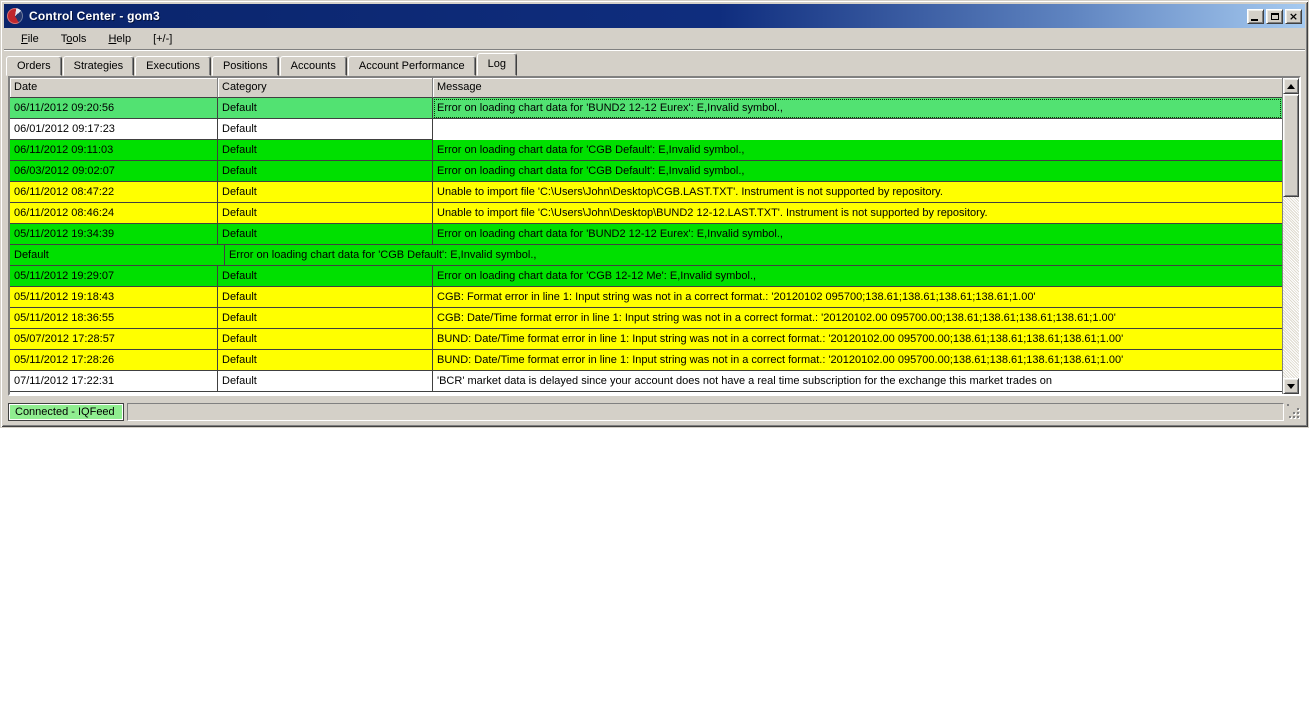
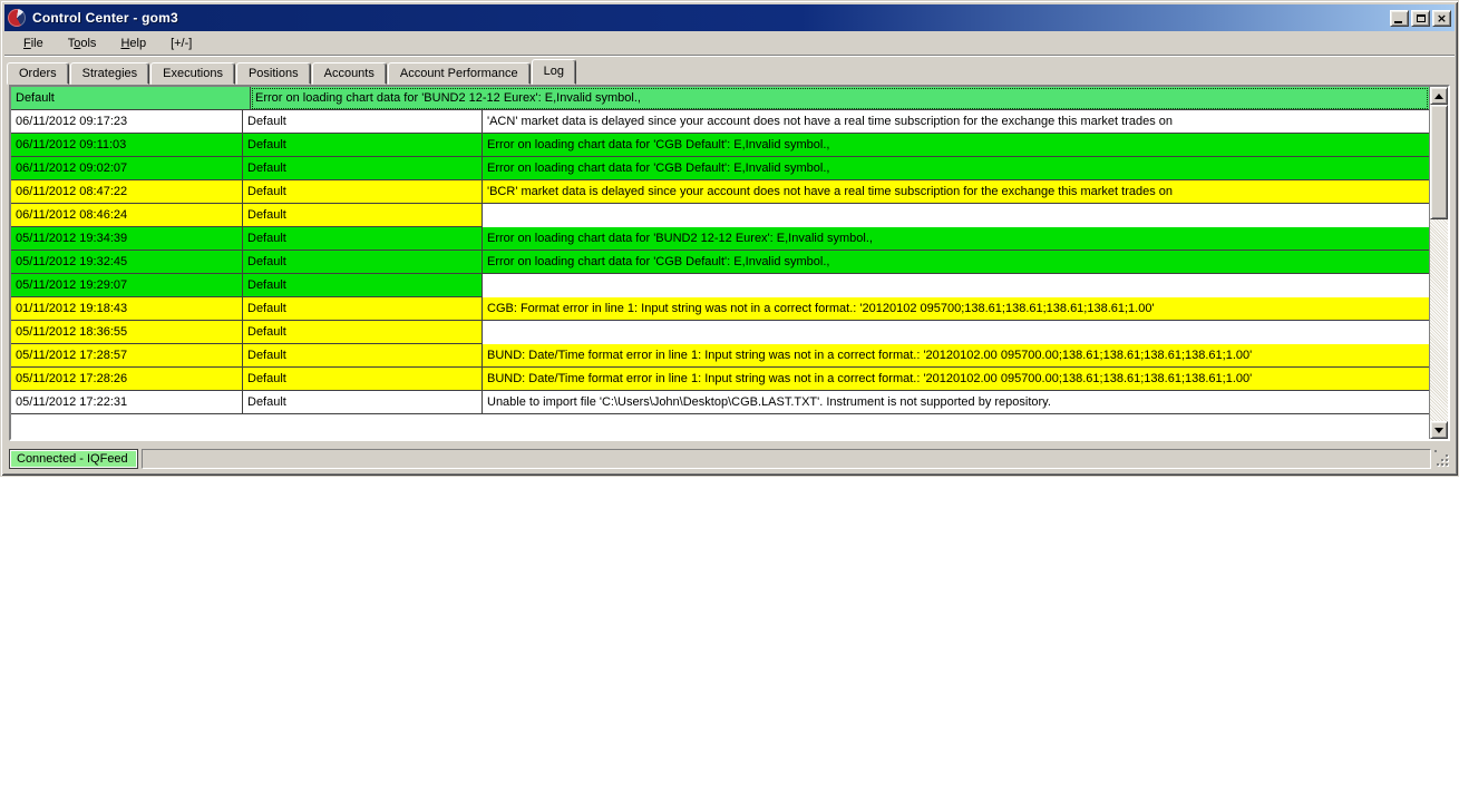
  Control Center - gom3
  ×
  File
  Tools
  Help
  [+/-]
  Orders
  Strategies
  Executions
  Positions
  Accounts
  Account Performance
  Log
- Date
- Category
- Message
- 06/11/2012 09:20:56
  Default
  Error on loading chart data for 'BUND2 12-12 Eurex': E,Invalid symbol.,
- 06/01/2012 09:17:23
+ 06/11/2012 09:17:23
  Default
+ 'ACN' market data is delayed since your account does not have a real time subscription for the exchange this market trades on
  06/11/2012 09:11:03
  Default
  Error on loading chart data for 'CGB Default': E,Invalid symbol.,
- 06/03/2012 09:02:07
+ 06/11/2012 09:02:07
  Default
  Error on loading chart data for 'CGB Default': E,Invalid symbol.,
  06/11/2012 08:47:22
  Default
- Unable to import file 'C:\Users\John\Desktop\CGB.LAST.TXT'. Instrument is not supported by repository.
+ 'BCR' market data is delayed since your account does not have a real time subscription for the exchange this market trades on
  06/11/2012 08:46:24
  Default
- Unable to import file 'C:\Users\John\Desktop\BUND2 12-12.LAST.TXT'. Instrument is not supported by repository.
  05/11/2012 19:34:39
  Default
  Error on loading chart data for 'BUND2 12-12 Eurex': E,Invalid symbol.,
+ 05/11/2012 19:32:45
  Default
  Error on loading chart data for 'CGB Default': E,Invalid symbol.,
  05/11/2012 19:29:07
  Default
- Error on loading chart data for 'CGB 12-12 Me': E,Invalid symbol.,
- 05/11/2012 19:18:43
+ 01/11/2012 19:18:43
  Default
  CGB: Format error in line 1: Input string was not in a correct format.: '20120102 095700;138.61;138.61;138.61;138.61;1.00'
  05/11/2012 18:36:55
  Default
- CGB: Date/Time format error in line 1: Input string was not in a correct format.: '20120102.00 095700.00;138.61;138.61;138.61;138.61;1.00'
- 05/07/2012 17:28:57
+ 05/11/2012 17:28:57
  Default
  BUND: Date/Time format error in line 1: Input string was not in a correct format.: '20120102.00 095700.00;138.61;138.61;138.61;138.61;1.00'
  05/11/2012 17:28:26
  Default
  BUND: Date/Time format error in line 1: Input string was not in a correct format.: '20120102.00 095700.00;138.61;138.61;138.61;138.61;1.00'
- 07/11/2012 17:22:31
+ 05/11/2012 17:22:31
  Default
- 'BCR' market data is delayed since your account does not have a real time subscription for the exchange this market trades on
+ Unable to import file 'C:\Users\John\Desktop\CGB.LAST.TXT'. Instrument is not supported by repository.
  Connected - IQFeed
